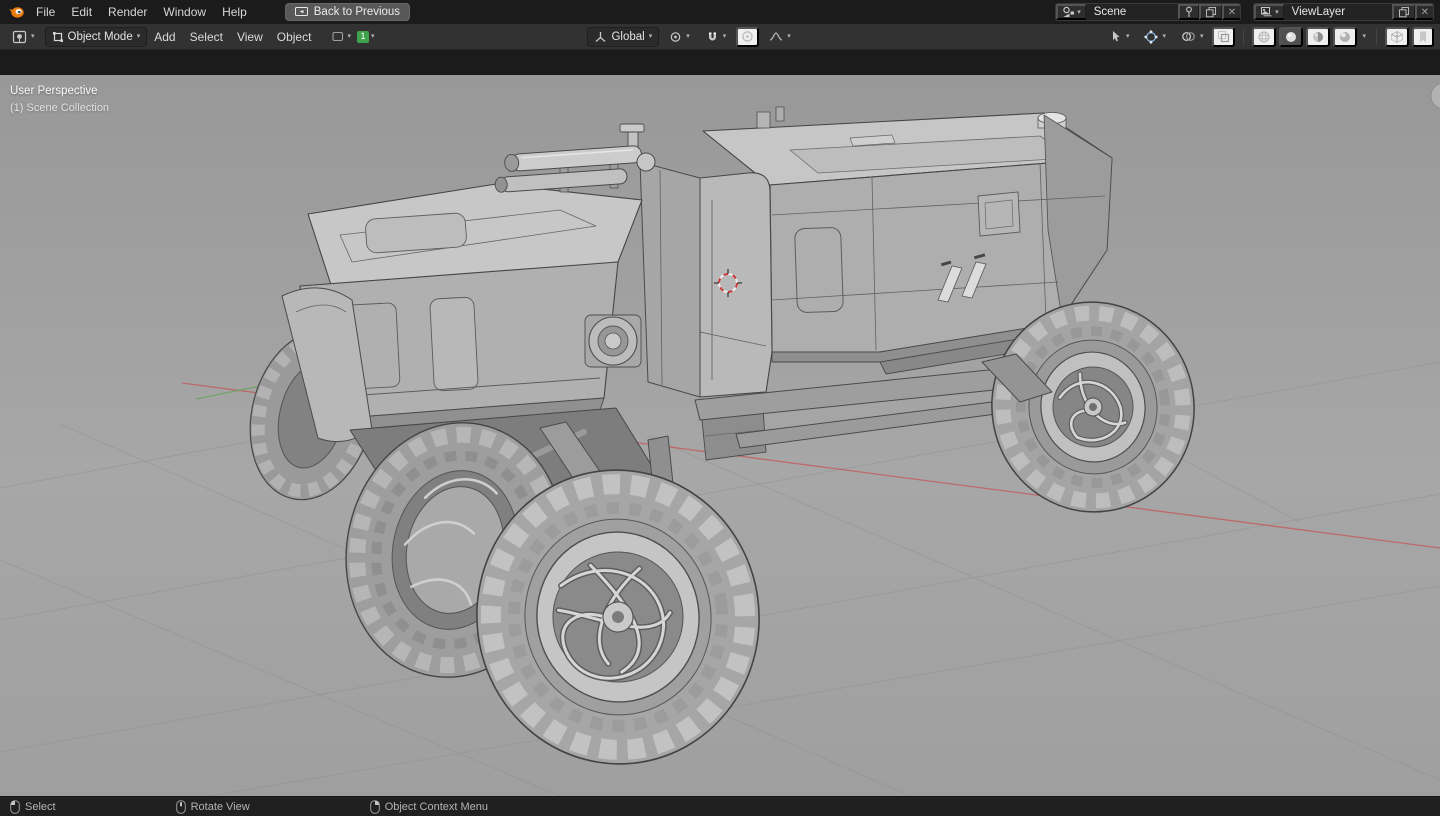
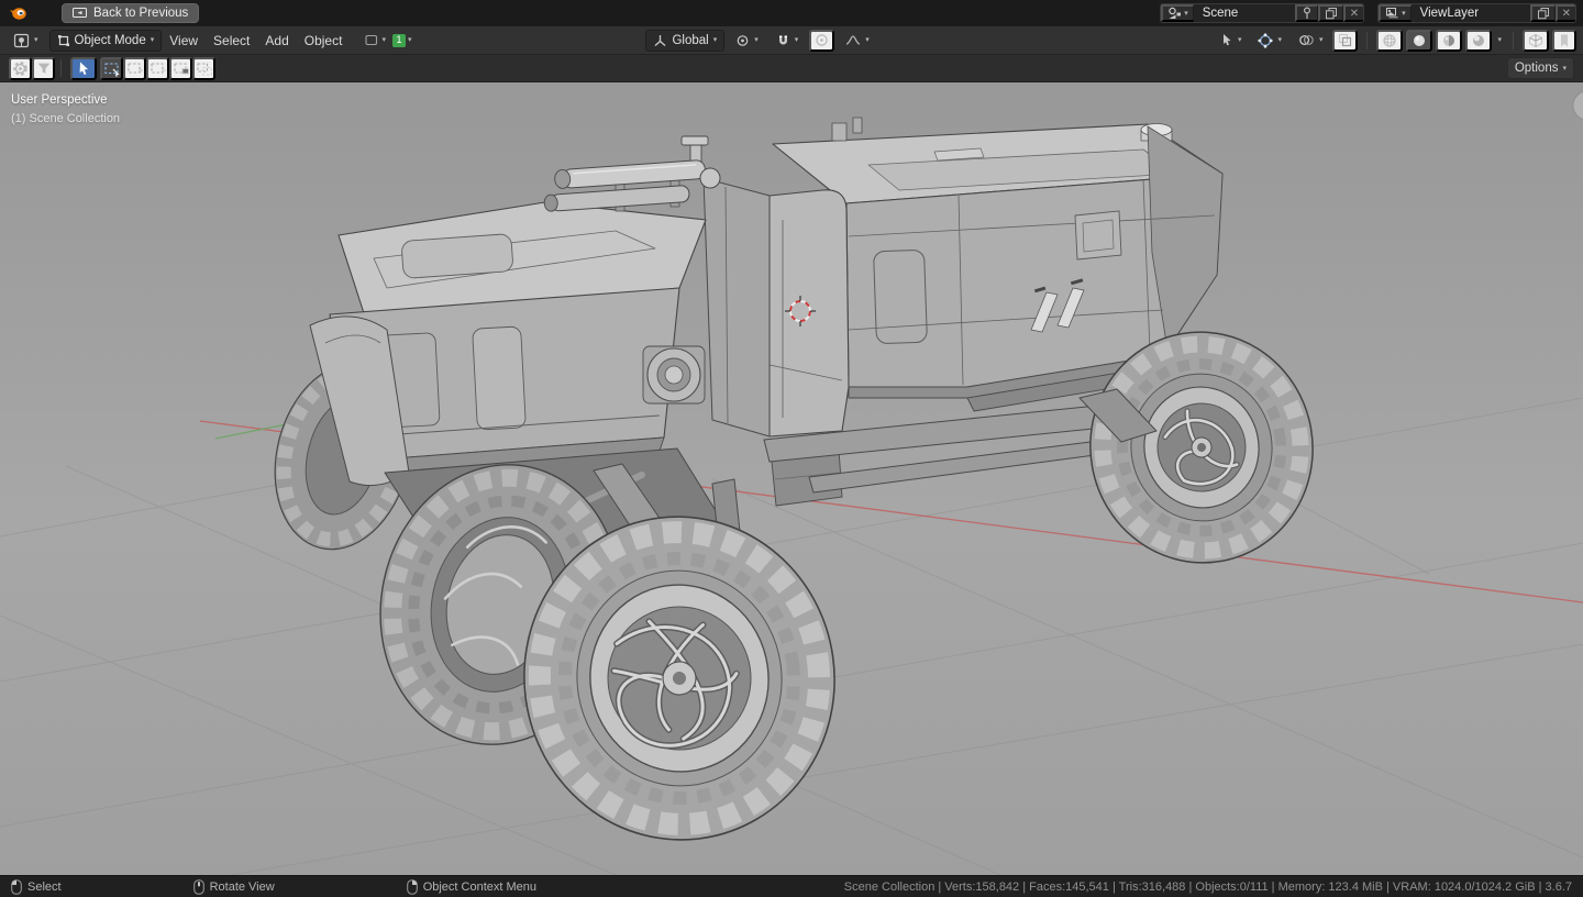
- File
- Edit
- Render
- Window
- Help
  Back to Previous
  Scene
  ✕
  ViewLayer
  ✕
  Object Mode
- Add
+ View
  Select
- View
+ Add
  Object
  1
  Global
+ Options
  User Perspective
  (1) Scene Collection
  Select
  Rotate View
  Object Context Menu
+ Scene Collection | Verts:158,842 | Faces:145,541 | Tris:316,488 | Objects:0/111 | Memory: 123.4 MiB | VRAM: 1024.0/1024.2 GiB | 3.6.7
